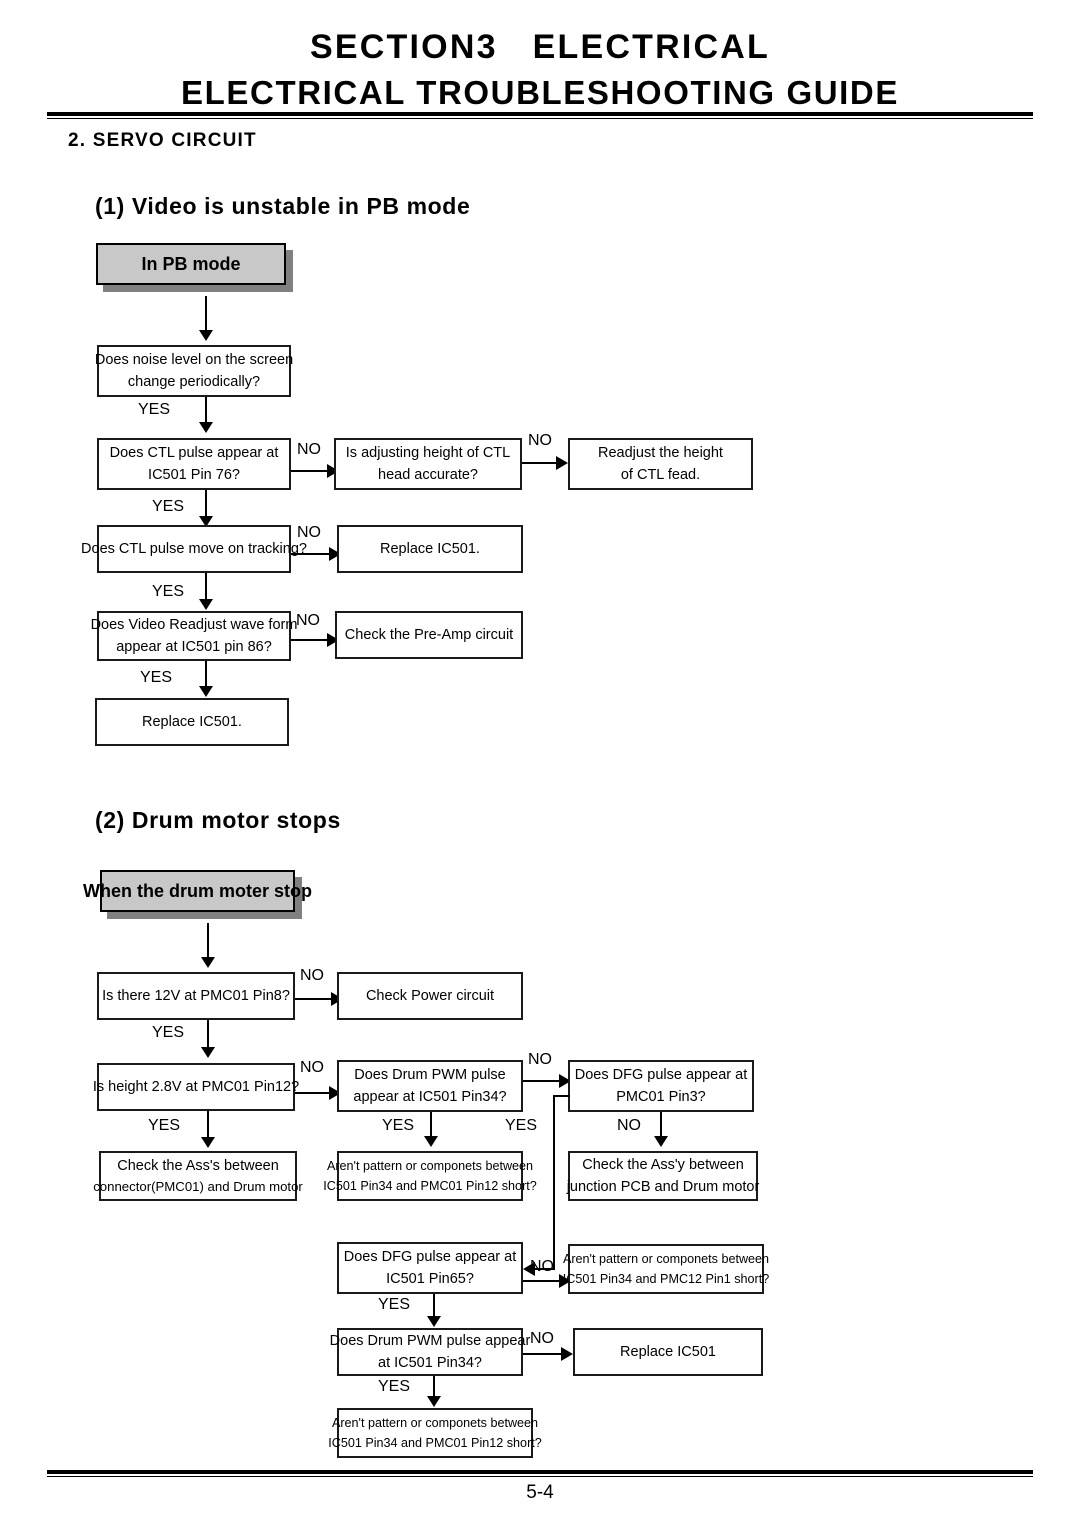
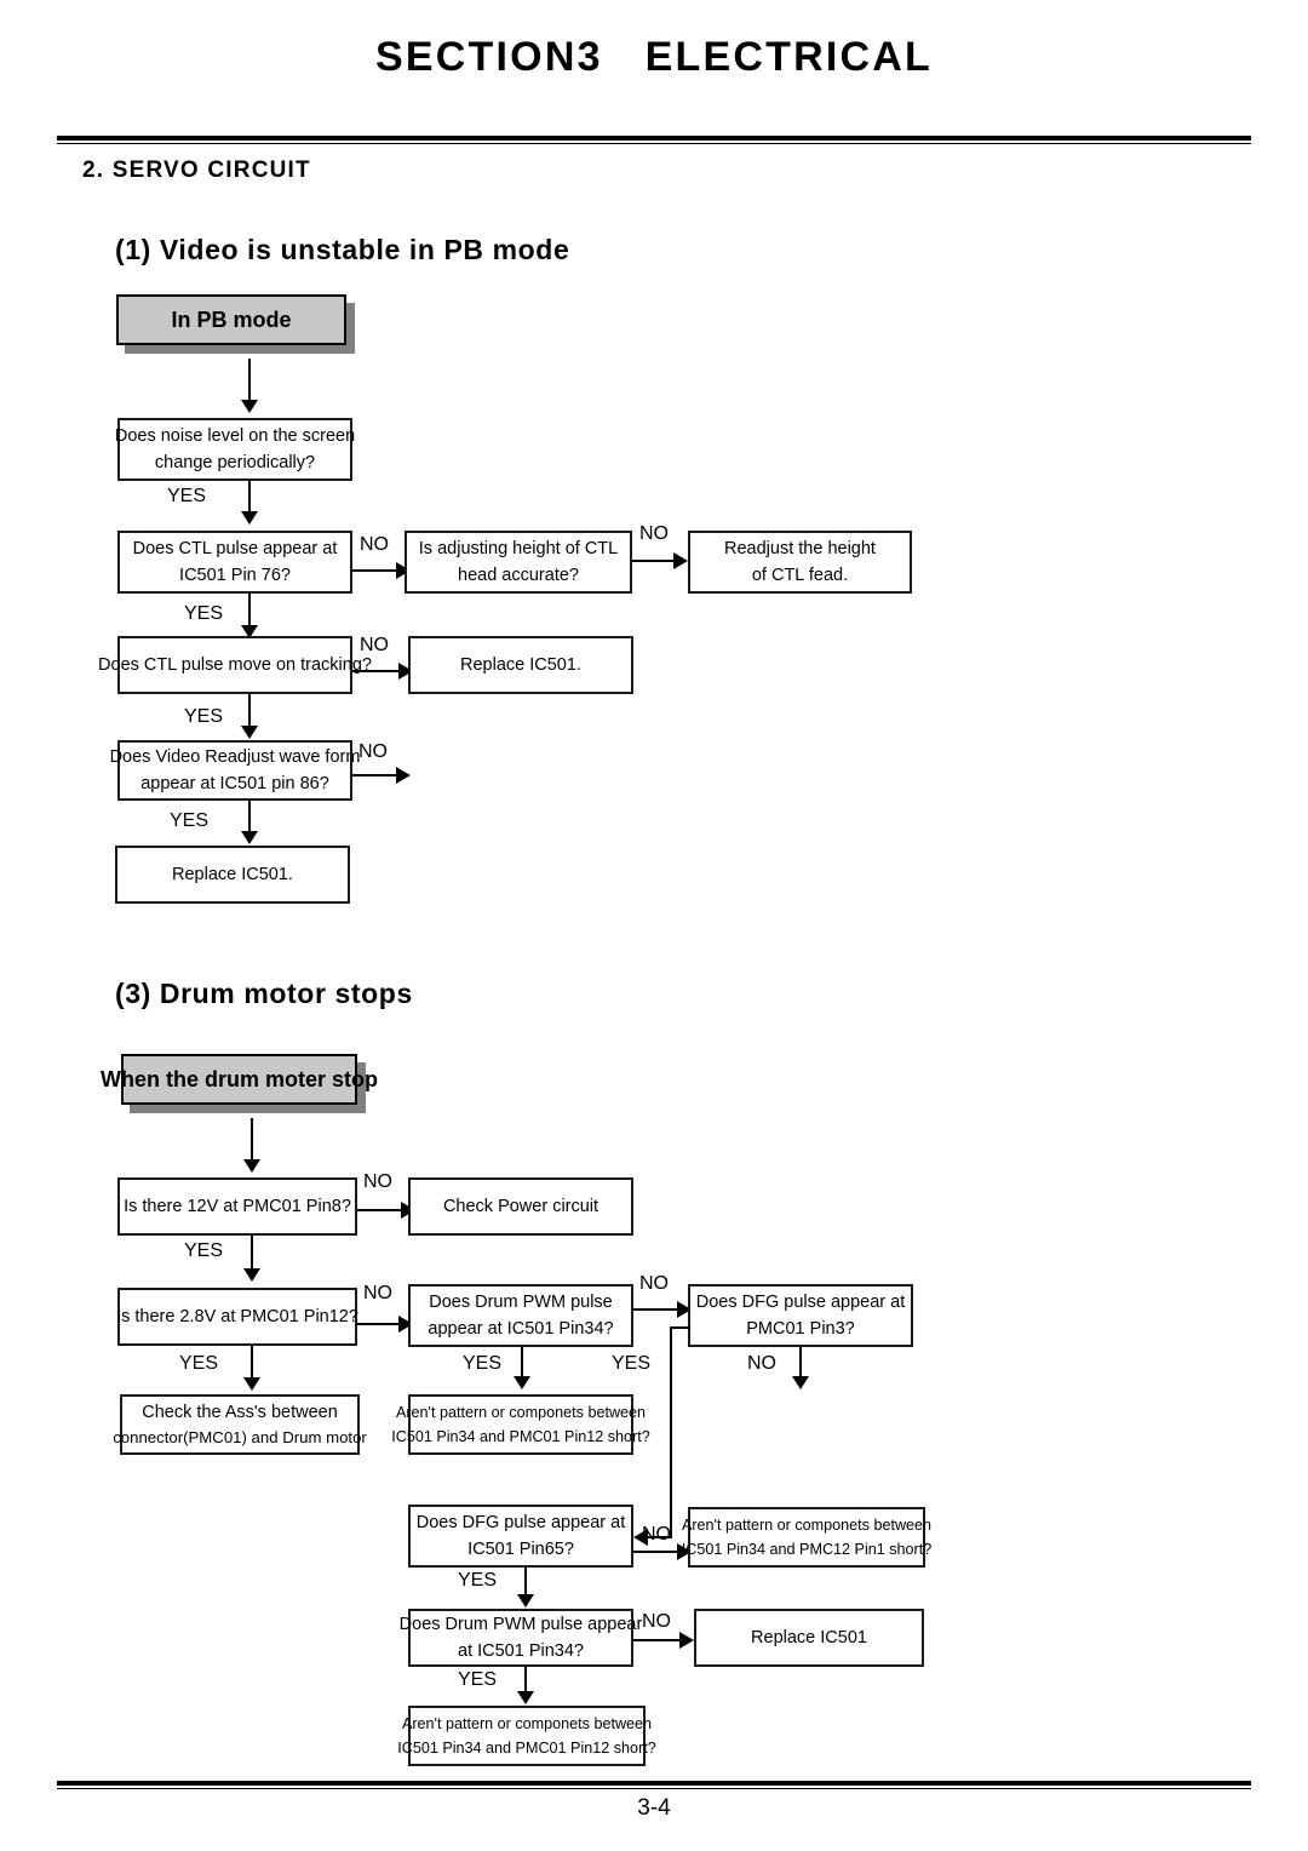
  SECTION3 ELECTRICAL
- ELECTRICAL TROUBLESHOOTING GUIDE
  2. SERVO CIRCUIT
  (1) Video is unstable in PB mode
  In PB mode
  Does noise level on the screen
  change periodically?
  YES
  Does CTL pulse appear at
  IC501 Pin 76?
  NO
  Is adjusting height of CTL
  head accurate?
  NO
  Readjust the height
  of CTL fead.
  YES
  Does CTL pulse move on tracking?
  NO
  Replace IC501.
  YES
  Does Video Readjust wave form
  appear at IC501 pin 86?
  NO
- Check the Pre-Amp circuit
  YES
  Replace IC501.
- (2) Drum motor stops
+ (3) Drum motor stops
  When the drum moter stop
  Is there 12V at PMC01 Pin8?
  NO
  Check Power circuit
  YES
- Is height 2.8V at PMC01 Pin12?
+ Is there 2.8V at PMC01 Pin12?
  NO
  Does Drum PWM pulse
  appear at IC501 Pin34?
  NO
  Does DFG pulse appear at
  PMC01 Pin3?
  YES
  Check the Ass's between
  connector(PMC01) and Drum motor
  YES
  Aren't pattern or componets between
  IC501 Pin34 and PMC01 Pin12 short?
  NO
- Check the Ass'y between
- junction PCB and Drum motor
  YES
  Does DFG pulse appear at
  IC501 Pin65?
  NO
  Aren't pattern or componets between
  IC501 Pin34 and PMC12 Pin1 short?
  YES
  Does Drum PWM pulse appear
  at IC501 Pin34?
  NO
  Replace IC501
  YES
  Aren't pattern or componets between
  IC501 Pin34 and PMC01 Pin12 short?
- 5-4
+ 3-4
